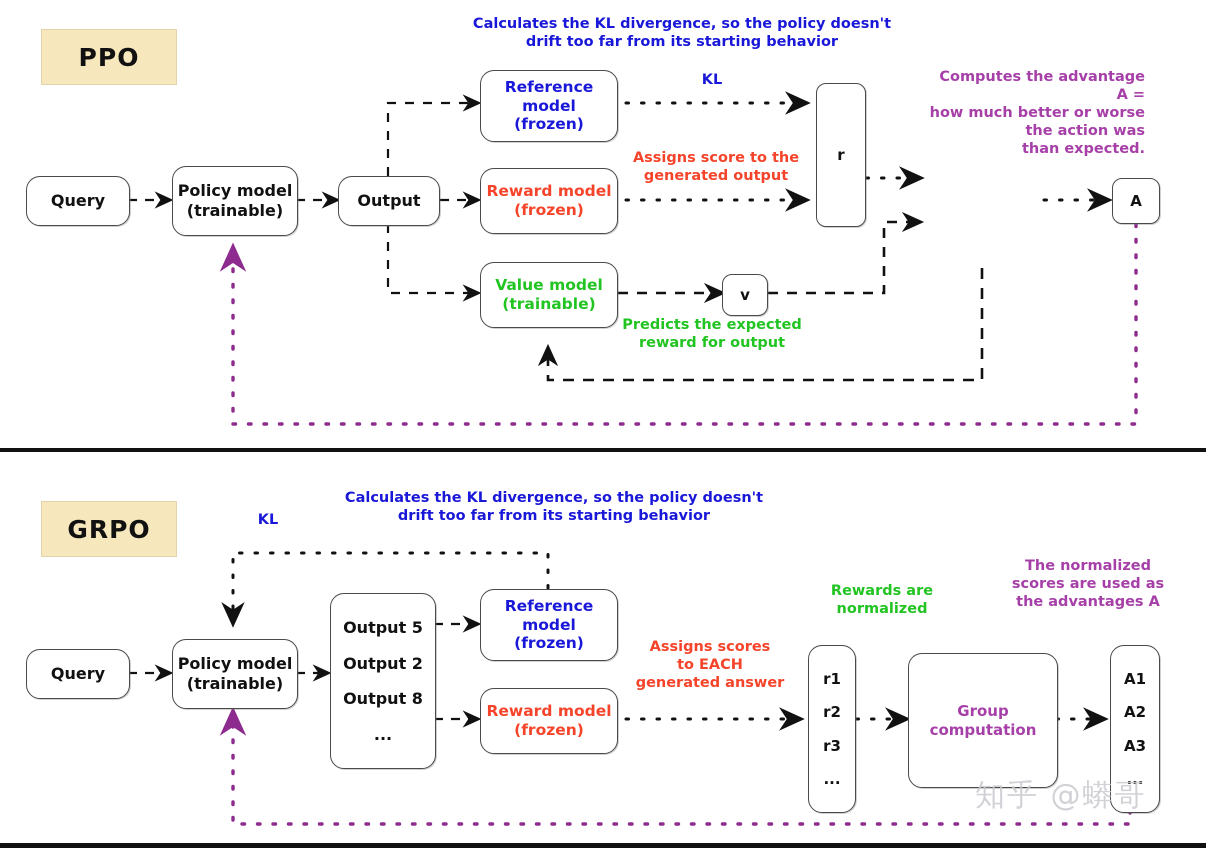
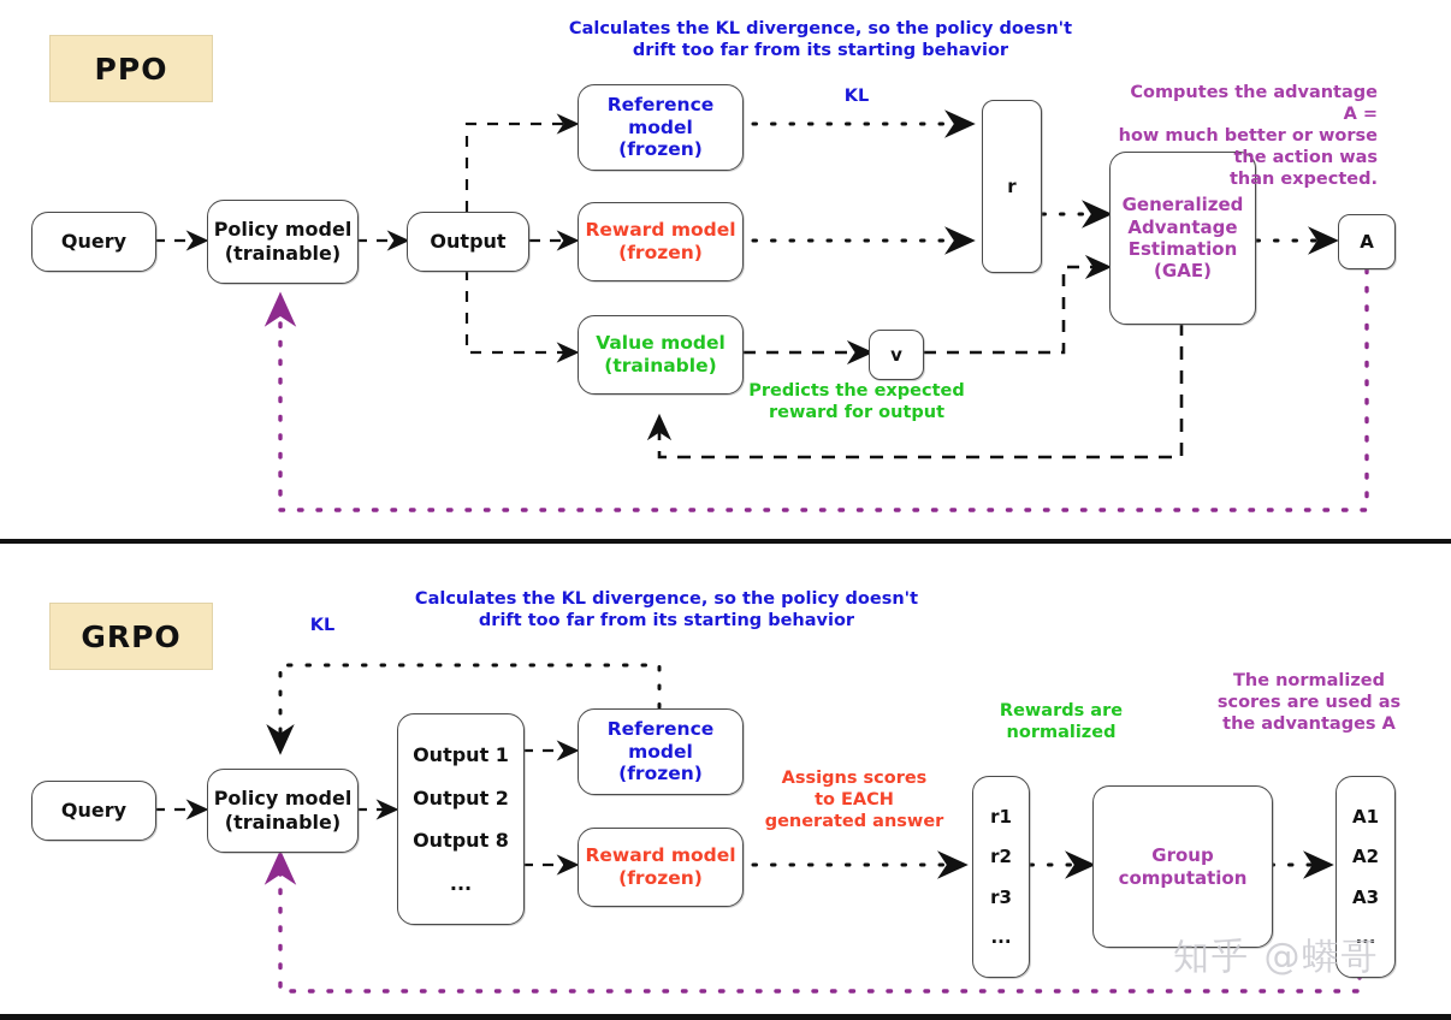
  PPO
  Query
  Policy model
  (trainable)
  Output
  Reference
  model
  (frozen)
  Reward model
  (frozen)
  Value model
  (trainable)
  r
  v
+ Generalized
+ Advantage
+ Estimation
+ (GAE)
  A
  Calculates the KL divergence, so the policy doesn't
  drift too far from its starting behavior
  KL
- Assigns score to the
- generated output
  Predicts the expected
  reward for output
  Computes the advantage A =
  how much better or worse
  the action was
  than expected.
  GRPO
  Query
  Policy model
  (trainable)
- Output 5
+ Output 1
  Output 2
  Output 8
  ...
  Reference
  model
  (frozen)
  Reward model
  (frozen)
  r1
  r2
  r3
  ...
  Group
  computation
  A1
  A2
  A3
  ...
  Calculates the KL divergence, so the policy doesn't
  drift too far from its starting behavior
  KL
  Assigns scores
  to EACH
  generated answer
  Rewards are
  normalized
  The normalized
  scores are used as
  the advantages A
  知乎 @蟒哥
